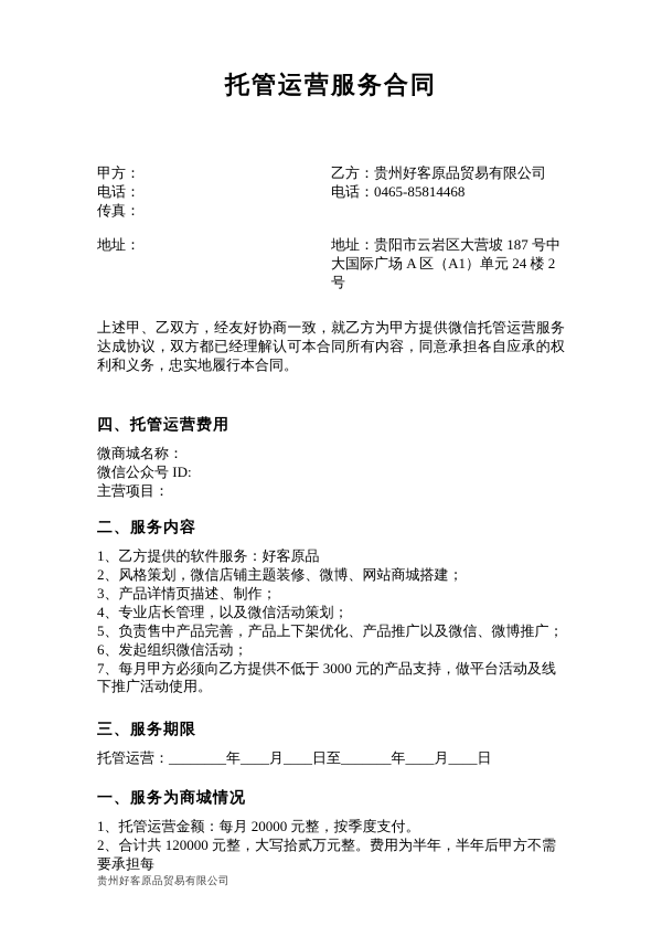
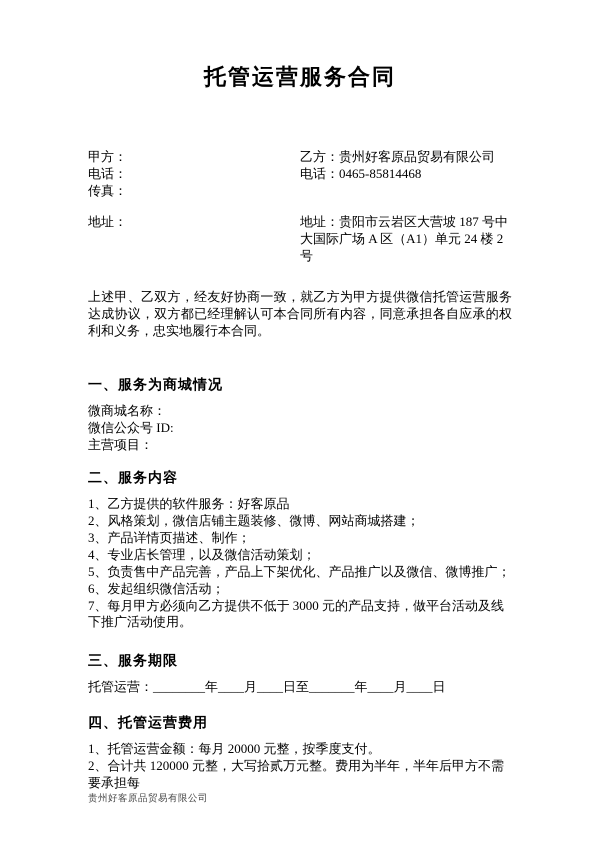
  托管运营服务合同
  甲方：
  乙方：贵州好客原品贸易有限公司
  电话：
  电话：0465-85814468
  传真：
  地址：
  地址：贵阳市云岩区大营坡 187 号中大国际广场 A 区（A1）单元 24 楼 2 号
  上述甲、乙双方，经友好协商一致，就乙方为甲方提供微信托管运营服务达成协议，双方都已经理解认可本合同所有内容，同意承担各自应承的权利和义务，忠实地履行本合同。
- 四、托管运营费用
+ 一、服务为商城情况
  微商城名称：
  微信公众号 ID:
  主营项目：
  二、服务内容
  1、乙方提供的软件服务：好客原品
  2、风格策划，微信店铺主题装修、微博、网站商城搭建；
  3、产品详情页描述、制作；
  4、专业店长管理，以及微信活动策划；
  5、负责售中产品完善，产品上下架优化、产品推广以及微信、微博推广；
  6、发起组织微信活动；
  7、每月甲方必须向乙方提供不低于 3000 元的产品支持，做平台活动及线下推广活动使用。
  三、服务期限
  托管运营：________年____月____日至_______年____月____日
- 一、服务为商城情况
+ 四、托管运营费用
  1、托管运营金额：每月 20000 元整，按季度支付。
  2、合计共 120000 元整，大写拾贰万元整。费用为半年，半年后甲方不需要承担每
  贵州好客原品贸易有限公司
